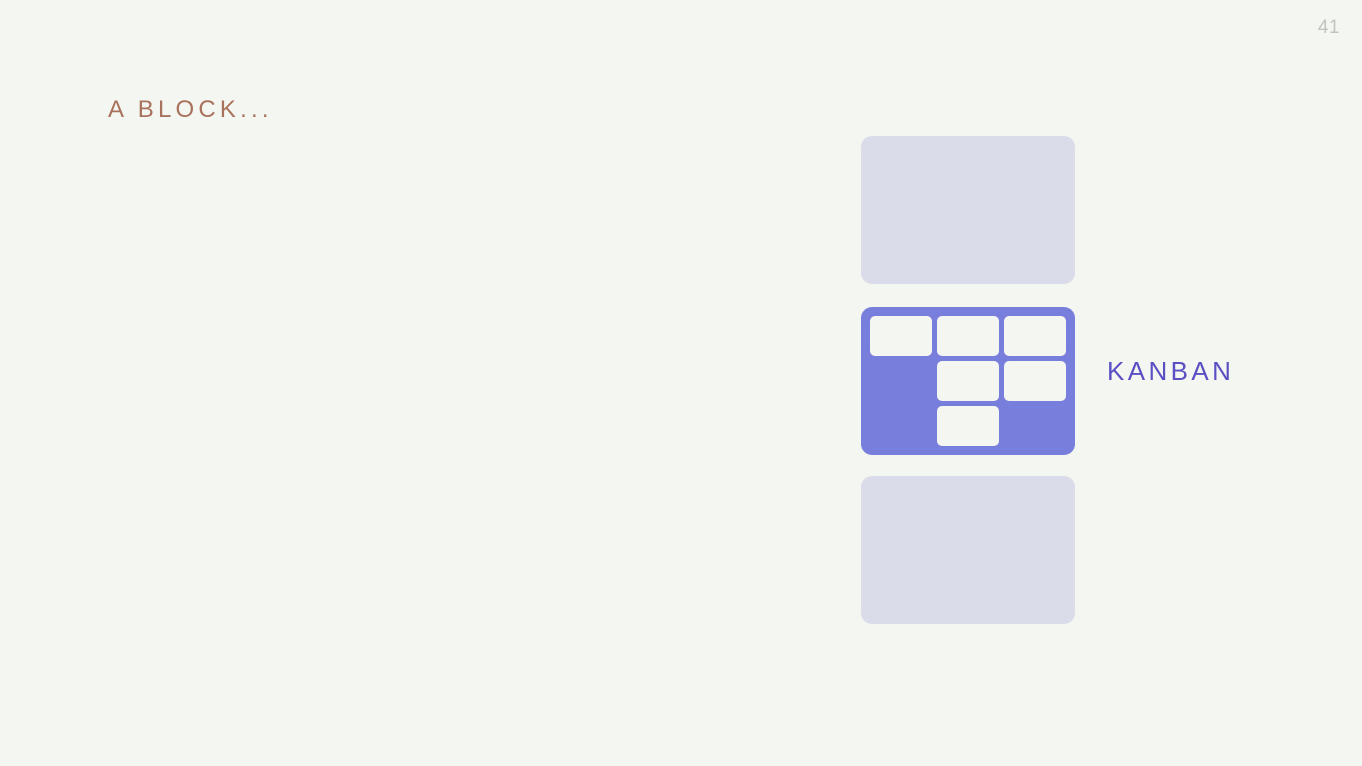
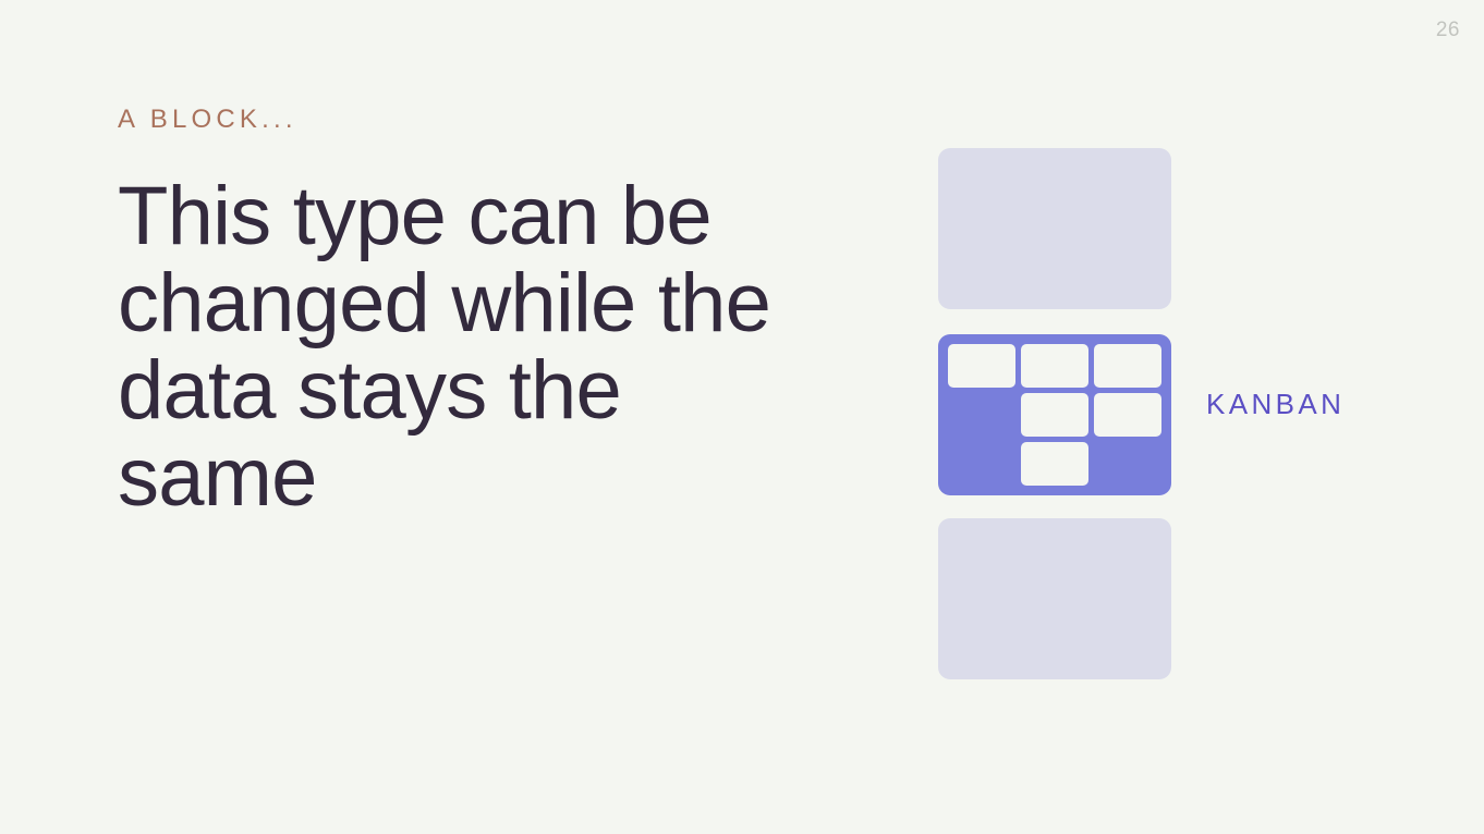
- 41
+ 26
  A BLOCK...
+ This type can be changed while the data stays the same
  KANBAN
